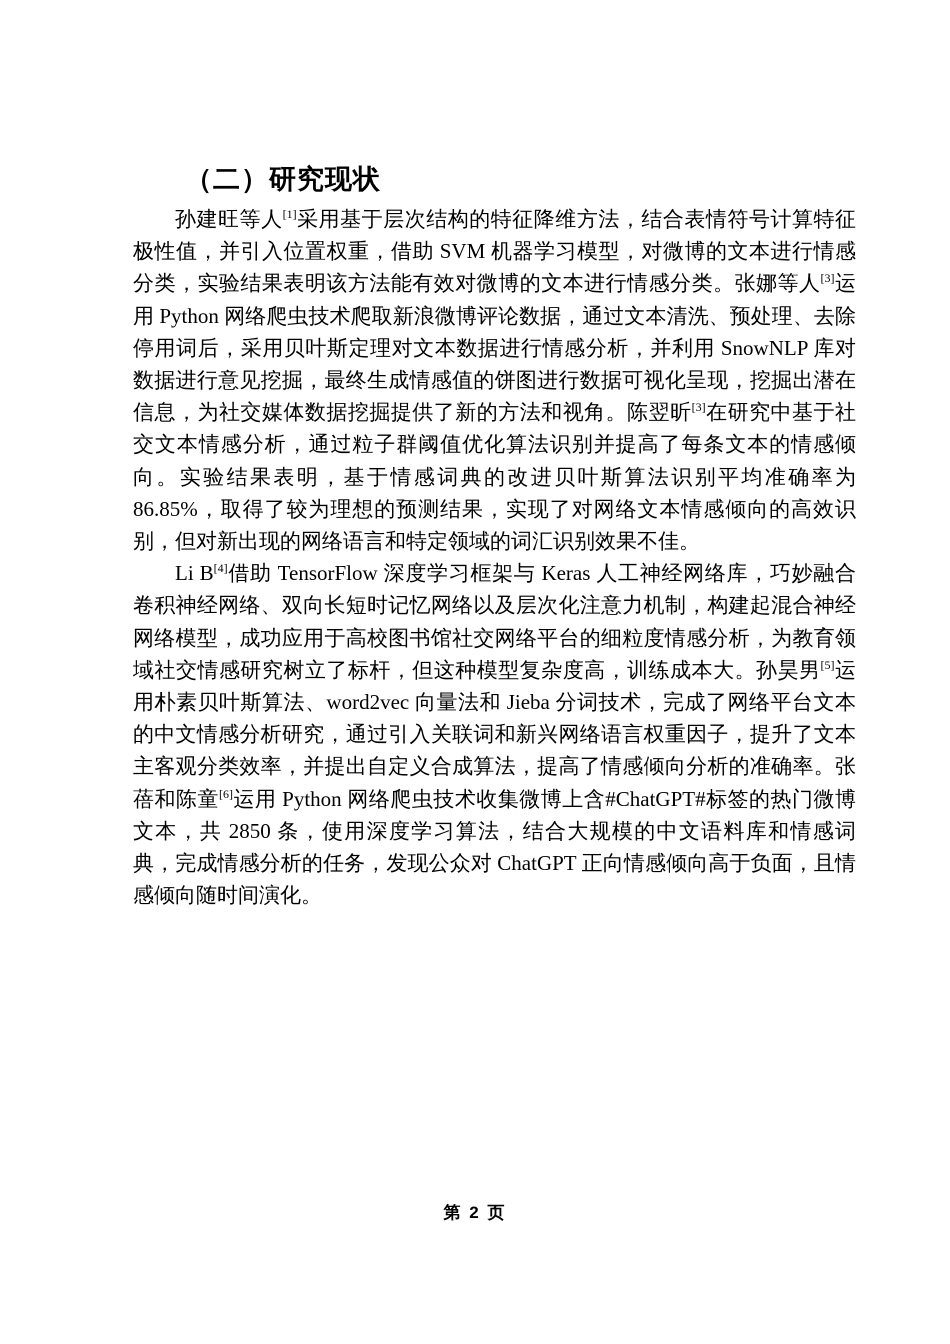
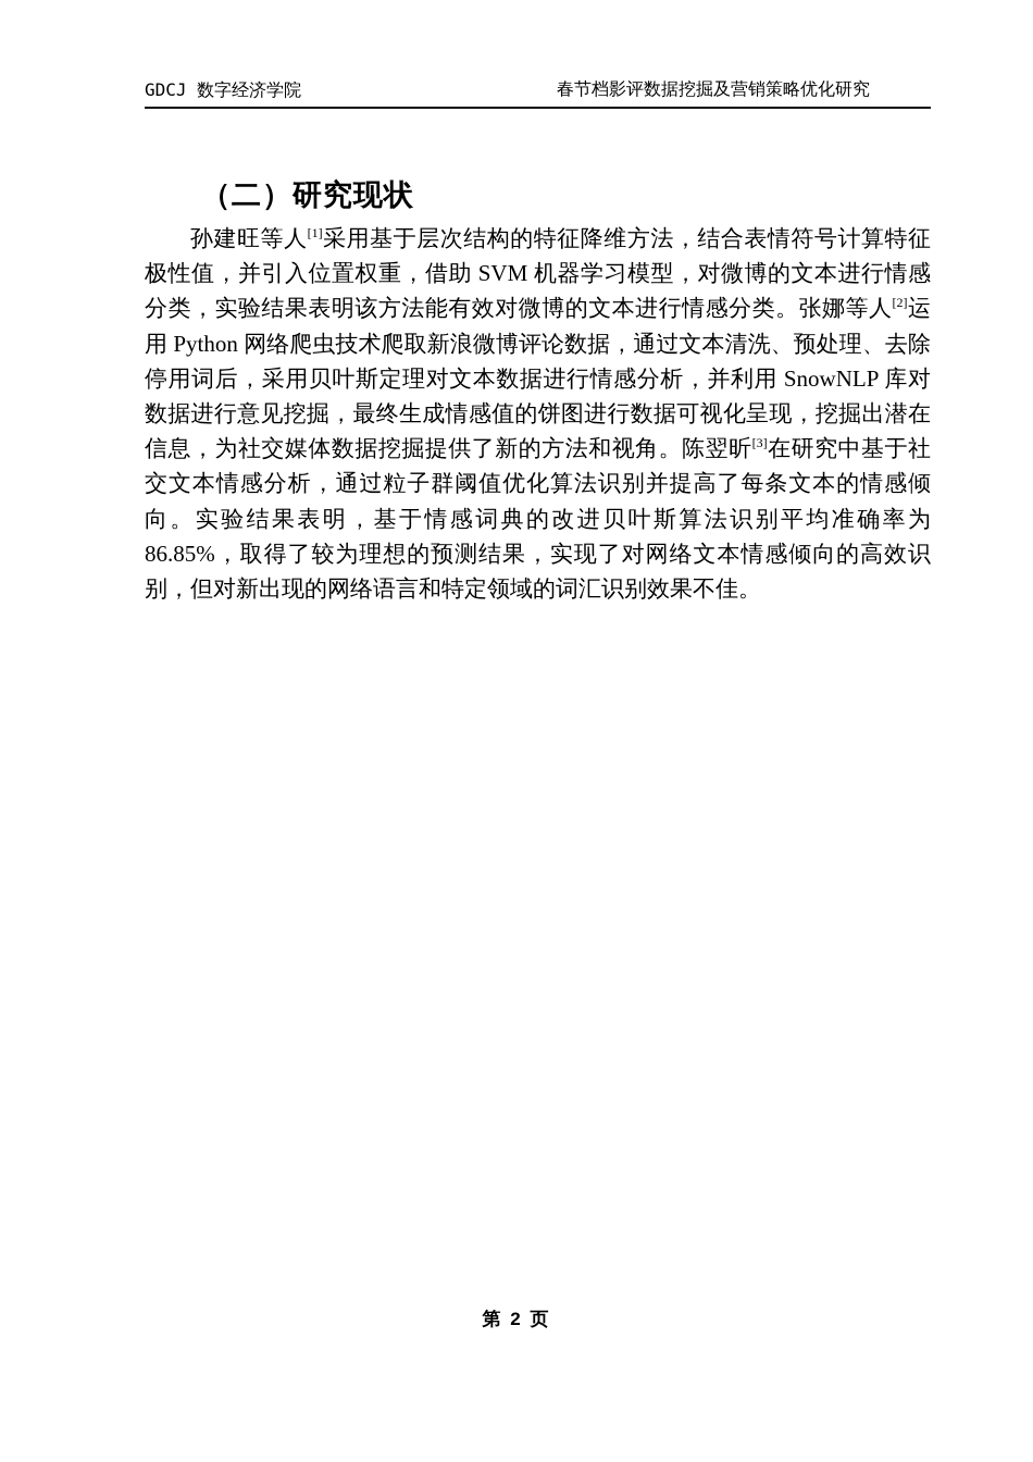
+ GDCJ 数字经济学院
+ 春节档影评数据挖掘及营销策略优化研究
  （二）研究现状
- 孙建旺等人[1]采用基于层次结构的特征降维方法，结合表情符号计算特征极性值，并引入位置权重，借助 SVM 机器学习模型，对微博的文本进行情感分类，实验结果表明该方法能有效对微博的文本进行情感分类。张娜等人[3]运用 Python 网络爬虫技术爬取新浪微博评论数据，通过文本清洗、预处理、去除停用词后，采用贝叶斯定理对文本数据进行情感分析，并利用 SnowNLP 库对数据进行意见挖掘，最终生成情感值的饼图进行数据可视化呈现，挖掘出潜在信息，为社交媒体数据挖掘提供了新的方法和视角。陈翌昕[3]在研究中基于社交文本情感分析，通过粒子群阈值优化算法识别并提高了每条文本的情感倾向。实验结果表明，基于情感词典的改进贝叶斯算法识别平均准确率为 86.85%，取得了较为理想的预测结果，实现了对网络文本情感倾向的高效识别，但对新出现的网络语言和特定领域的词汇识别效果不佳。
+ 孙建旺等人[1]采用基于层次结构的特征降维方法，结合表情符号计算特征极性值，并引入位置权重，借助 SVM 机器学习模型，对微博的文本进行情感分类，实验结果表明该方法能有效对微博的文本进行情感分类。张娜等人[2]运用 Python 网络爬虫技术爬取新浪微博评论数据，通过文本清洗、预处理、去除停用词后，采用贝叶斯定理对文本数据进行情感分析，并利用 SnowNLP 库对数据进行意见挖掘，最终生成情感值的饼图进行数据可视化呈现，挖掘出潜在信息，为社交媒体数据挖掘提供了新的方法和视角。陈翌昕[3]在研究中基于社交文本情感分析，通过粒子群阈值优化算法识别并提高了每条文本的情感倾向。实验结果表明，基于情感词典的改进贝叶斯算法识别平均准确率为 86.85%，取得了较为理想的预测结果，实现了对网络文本情感倾向的高效识别，但对新出现的网络语言和特定领域的词汇识别效果不佳。
- Li B[4]借助 TensorFlow 深度学习框架与 Keras 人工神经网络库，巧妙融合卷积神经网络、双向长短时记忆网络以及层次化注意力机制，构建起混合神经网络模型，成功应用于高校图书馆社交网络平台的细粒度情感分析，为教育领域社交情感研究树立了标杆，但这种模型复杂度高，训练成本大。孙昊男[5]运用朴素贝叶斯算法、word2vec 向量法和 Jieba 分词技术，完成了网络平台文本的中文情感分析研究，通过引入关联词和新兴网络语言权重因子，提升了文本主客观分类效率，并提出自定义合成算法，提高了情感倾向分析的准确率。张蓓和陈童[6]运用 Python 网络爬虫技术收集微博上含#ChatGPT#标签的热门微博文本，共 2850 条，使用深度学习算法，结合大规模的中文语料库和情感词典，完成情感分析的任务，发现公众对 ChatGPT 正向情感倾向高于负面，且情感倾向随时间演化。
  第 2 页
